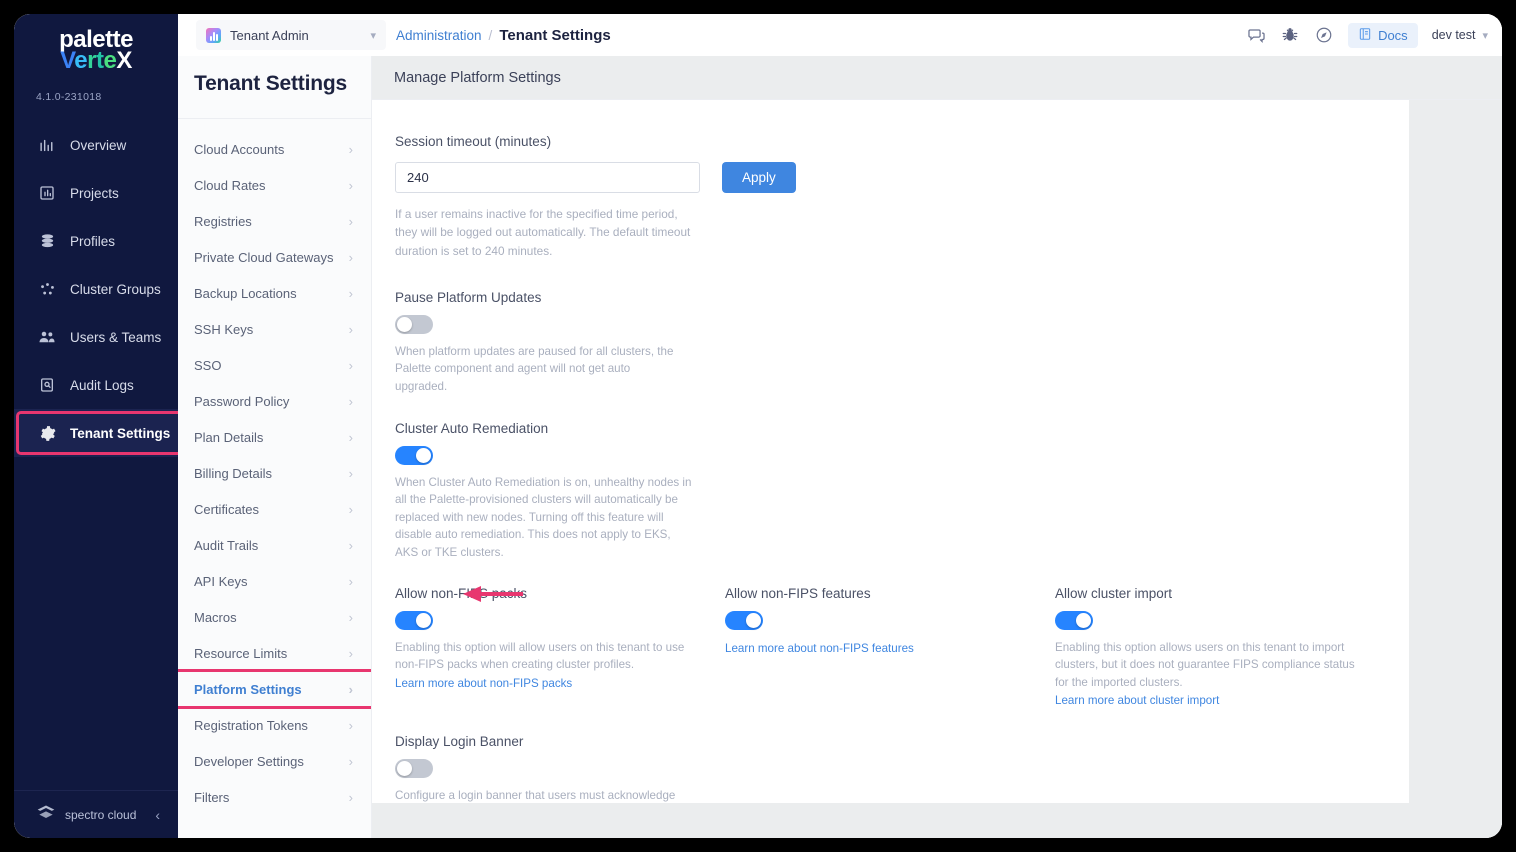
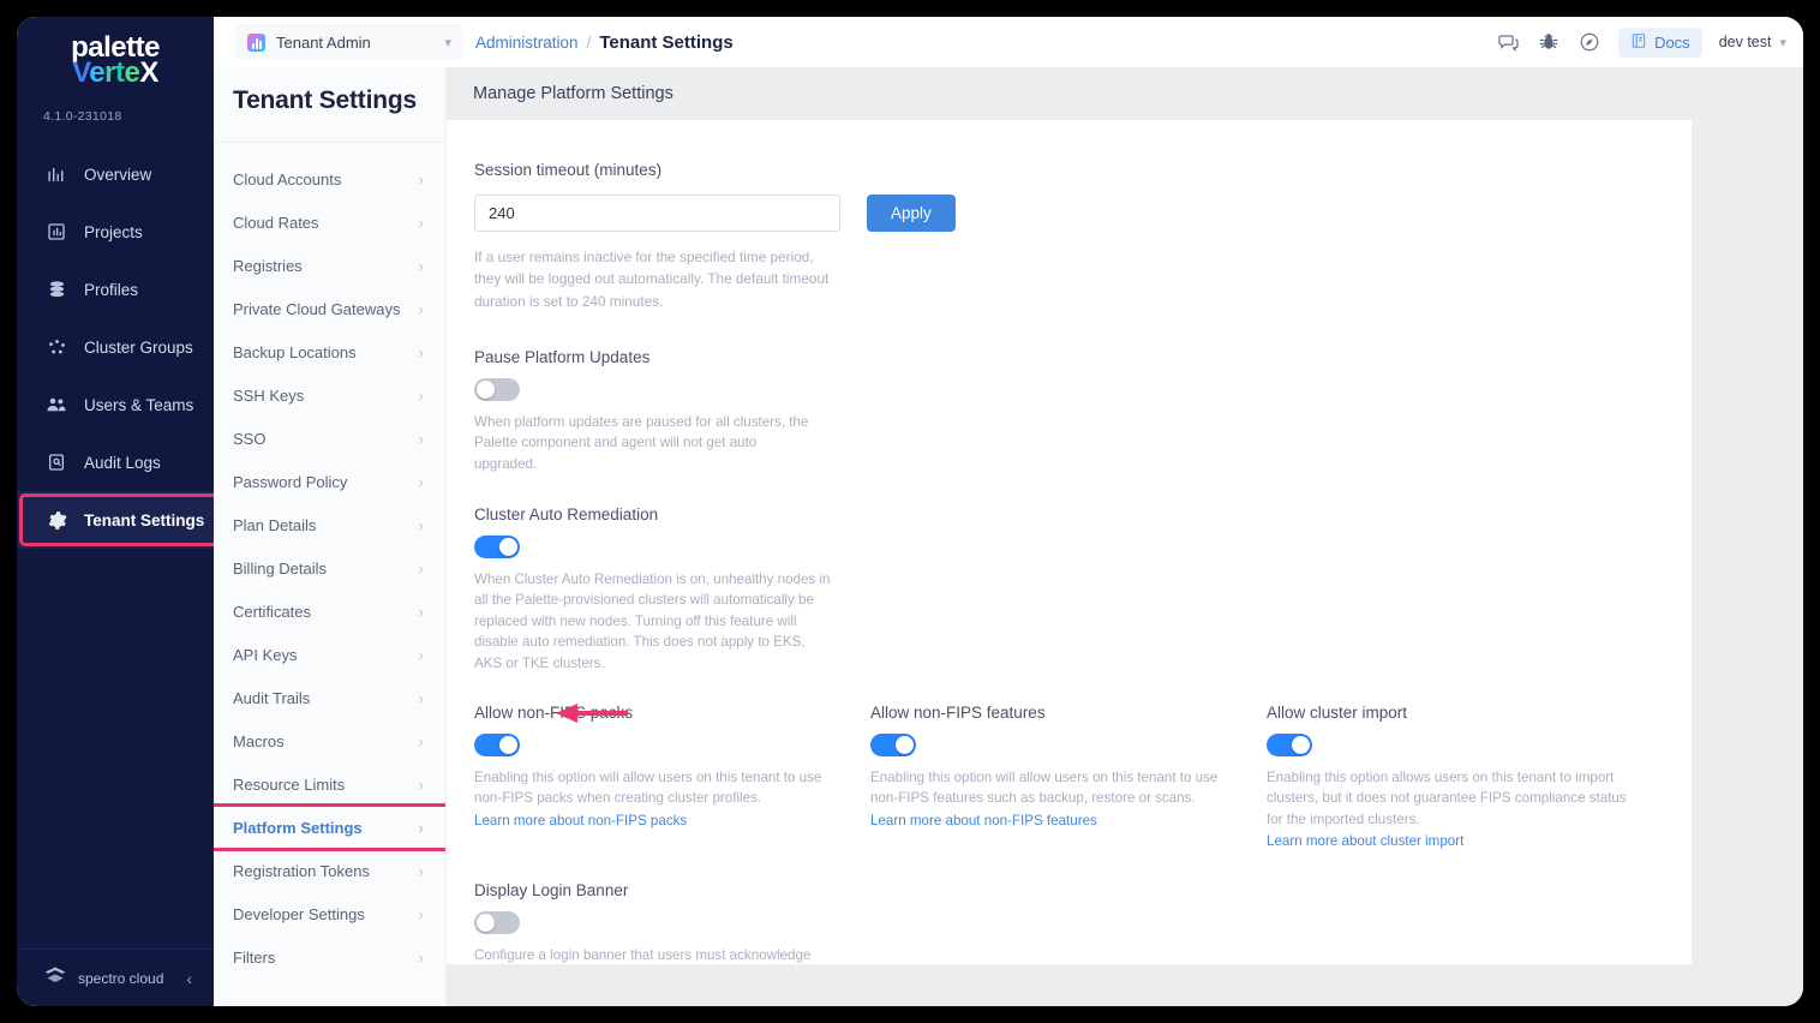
  palette
  VerteX
  4.1.0-231018
  Overview
  Projects
  Profiles
  Cluster Groups
  Users & Teams
  Audit Logs
  Tenant Settings
  spectro cloud
  ‹
  Tenant Admin
  ▾
  Administration
  /
  Tenant Settings
  Docs
  dev test
  ▾
  Tenant Settings
  Cloud Accounts
  ›
  Cloud Rates
  ›
  Registries
  ›
  Private Cloud Gateways
  ›
  Backup Locations
  ›
  SSH Keys
  ›
  SSO
  ›
  Password Policy
  ›
  Plan Details
  ›
  Billing Details
  ›
  Certificates
  ›
- Audit Trails
+ API Keys
  ›
- API Keys
+ Audit Trails
  ›
  Macros
  ›
  Resource Limits
  ›
  Platform Settings
  ›
  Registration Tokens
  ›
  Developer Settings
  ›
  Filters
  ›
  Manage Platform Settings
  Session timeout (minutes)
  240
  Apply
  If a user remains inactive for the specified time period, they will be logged out automatically. The default timeout duration is set to 240 minutes.
  Pause Platform Updates
  When platform updates are paused for all clusters, the Palette component and agent will not get auto upgraded.
  Cluster Auto Remediation
  When Cluster Auto Remediation is on, unhealthy nodes in all the Palette-provisioned clusters will automatically be replaced with new nodes. Turning off this feature will disable auto remediation. This does not apply to EKS, AKS or TKE clusters.
  Enabling this option will allow users on this tenant to use non-FIPS packs when creating cluster profiles.
  Learn more about non-FIPS packs
  Allow non-FIPS features
+ Enabling this option will allow users on this tenant to use non-FIPS features such as backup, restore or scans.
  Learn more about non-FIPS features
  Allow cluster import
  Enabling this option allows users on this tenant to import clusters, but it does not guarantee FIPS compliance status for the imported clusters.
  Learn more about cluster import
  Display Login Banner
  Configure a login banner that users must acknowledge
